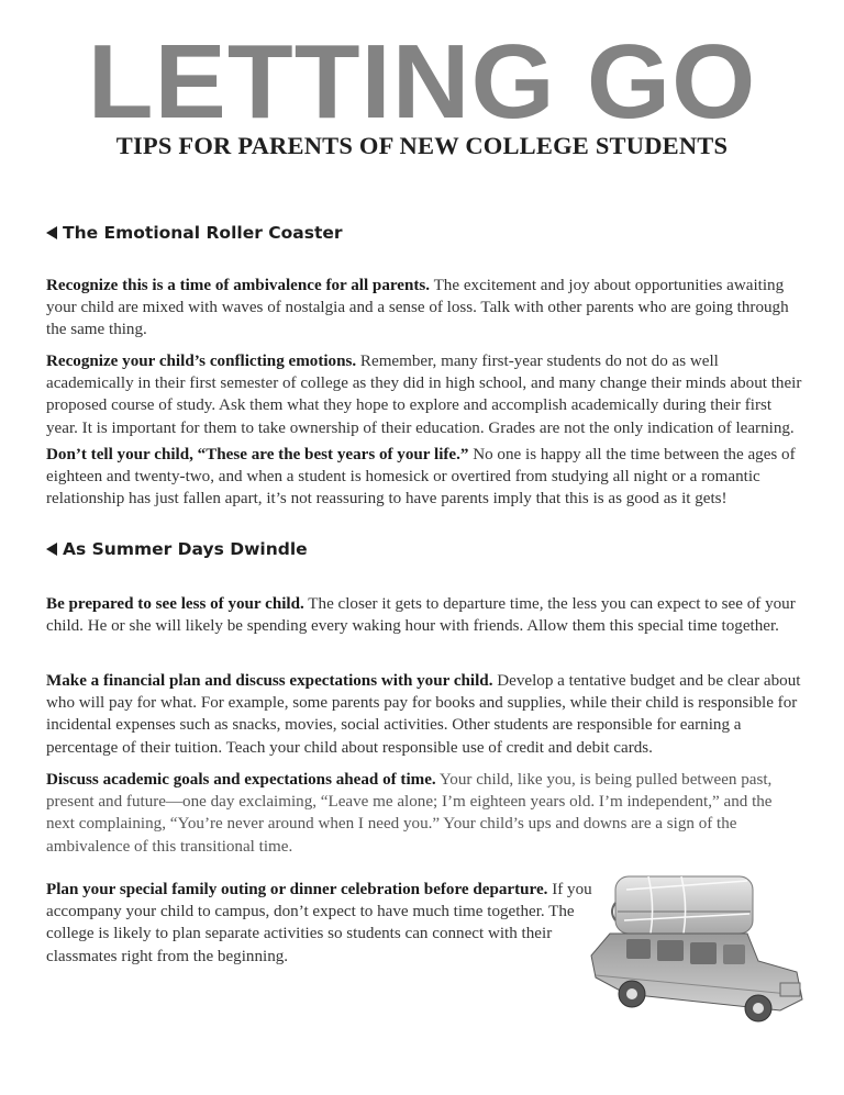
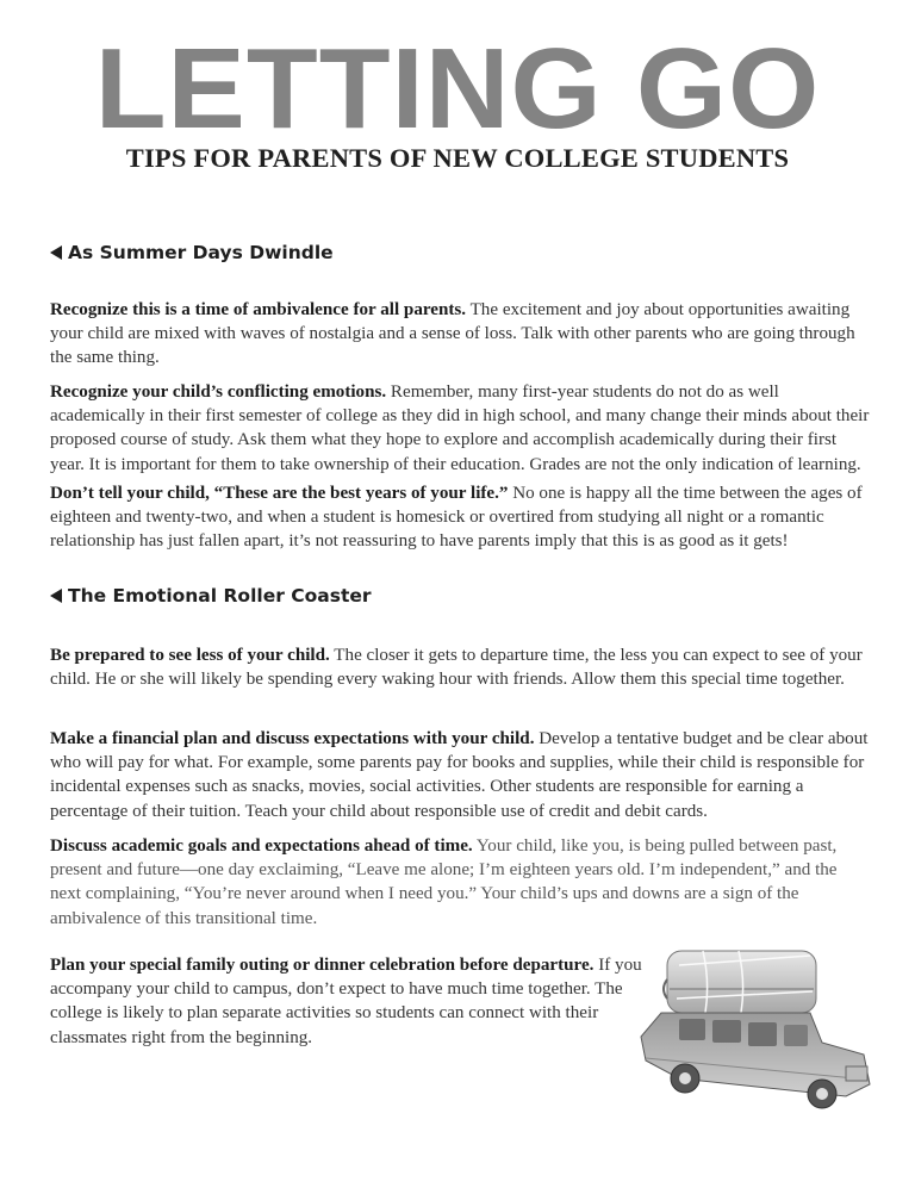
  LETTING GO
  TIPS FOR PARENTS OF NEW COLLEGE STUDENTS
- The Emotional Roller Coaster
+ As Summer Days Dwindle
  Recognize this is a time of ambivalence for all parents. The excitement and joy about opportunities awaiting your child are mixed with waves of nostalgia and a sense of loss. Talk with other parents who are going through the same thing.
  Recognize your child’s conflicting emotions. Remember, many first-year students do not do as well academically in their first semester of college as they did in high school, and many change their minds about their proposed course of study. Ask them what they hope to explore and accomplish academically during their first year. It is important for them to take ownership of their education. Grades are not the only indication of learning.
  Don’t tell your child, “These are the best years of your life.” No one is happy all the time between the ages of eighteen and twenty-two, and when a student is homesick or overtired from studying all night or a romantic relationship has just fallen apart, it’s not reassuring to have parents imply that this is as good as it gets!
- As Summer Days Dwindle
+ The Emotional Roller Coaster
  Be prepared to see less of your child. The closer it gets to departure time, the less you can expect to see of your child. He or she will likely be spending every waking hour with friends. Allow them this special time together.
  Make a financial plan and discuss expectations with your child. Develop a tentative budget and be clear about who will pay for what. For example, some parents pay for books and supplies, while their child is responsible for incidental expenses such as snacks, movies, social activities. Other students are responsible for earning a percentage of their tuition. Teach your child about responsible use of credit and debit cards.
  Discuss academic goals and expectations ahead of time. Your child, like you, is being pulled between past, present and future—one day exclaiming, “Leave me alone; I’m eighteen years old. I’m independent,” and the next complaining, “You’re never around when I need you.” Your child’s ups and downs are a sign of the ambivalence of this transitional time.
  Plan your special family outing or dinner celebration before departure. If you accompany your child to campus, don’t expect to have much time together. The college is likely to plan separate activities so students can connect with their classmates right from the beginning.
